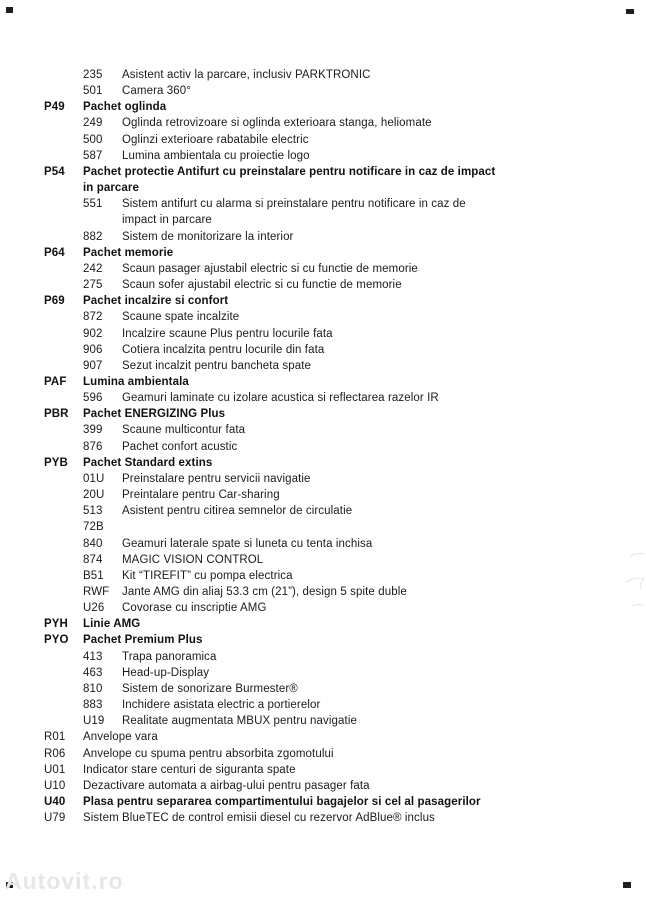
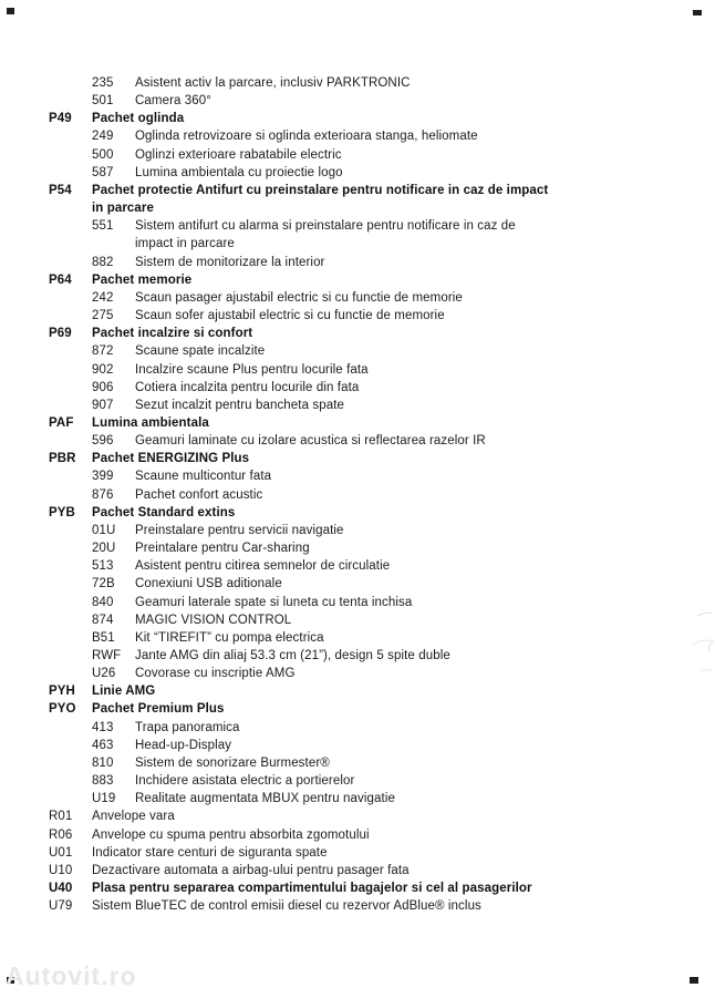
  235
  Asistent activ la parcare, inclusiv PARKTRONIC
  501
  Camera 360°
  P49
  Pachet oglinda
  249
  Oglinda retrovizoare si oglinda exterioara stanga, heliomate
  500
  Oglinzi exterioare rabatabile electric
  587
  Lumina ambientala cu proiectie logo
  P54
  Pachet protectie Antifurt cu preinstalare pentru notificare in caz de impact
  in parcare
  551
  Sistem antifurt cu alarma si preinstalare pentru notificare in caz de
  impact in parcare
  882
  Sistem de monitorizare la interior
  P64
  Pachet memorie
  242
  Scaun pasager ajustabil electric si cu functie de memorie
  275
  Scaun sofer ajustabil electric si cu functie de memorie
  P69
  Pachet incalzire si confort
  872
  Scaune spate incalzite
  902
  Incalzire scaune Plus pentru locurile fata
  906
  Cotiera incalzita pentru locurile din fata
  907
  Sezut incalzit pentru bancheta spate
  PAF
  Lumina ambientala
  596
  Geamuri laminate cu izolare acustica si reflectarea razelor IR
  PBR
  Pachet ENERGIZING Plus
  399
  Scaune multicontur fata
  876
  Pachet confort acustic
  PYB
  Pachet Standard extins
  01U
  Preinstalare pentru servicii navigatie
  20U
  Preintalare pentru Car-sharing
  513
  Asistent pentru citirea semnelor de circulatie
  72B
+ Conexiuni USB aditionale
  840
  Geamuri laterale spate si luneta cu tenta inchisa
  874
  MAGIC VISION CONTROL
  B51
  Kit “TIREFIT” cu pompa electrica
  RWF
  Jante AMG din aliaj 53.3 cm (21”), design 5 spite duble
  U26
  Covorase cu inscriptie AMG
  PYH
  Linie AMG
  PYO
  Pachet Premium Plus
  413
  Trapa panoramica
  463
  Head-up-Display
  810
  Sistem de sonorizare Burmester®
  883
  Inchidere asistata electric a portierelor
  U19
  Realitate augmentata MBUX pentru navigatie
  R01
  Anvelope vara
  R06
  Anvelope cu spuma pentru absorbita zgomotului
  U01
  Indicator stare centuri de siguranta spate
  U10
  Dezactivare automata a airbag-ului pentru pasager fata
  U40
  Plasa pentru separarea compartimentului bagajelor si cel al pasagerilor
  U79
  Sistem BlueTEC de control emisii diesel cu rezervor AdBlue® inclus
  Autovit.ro
